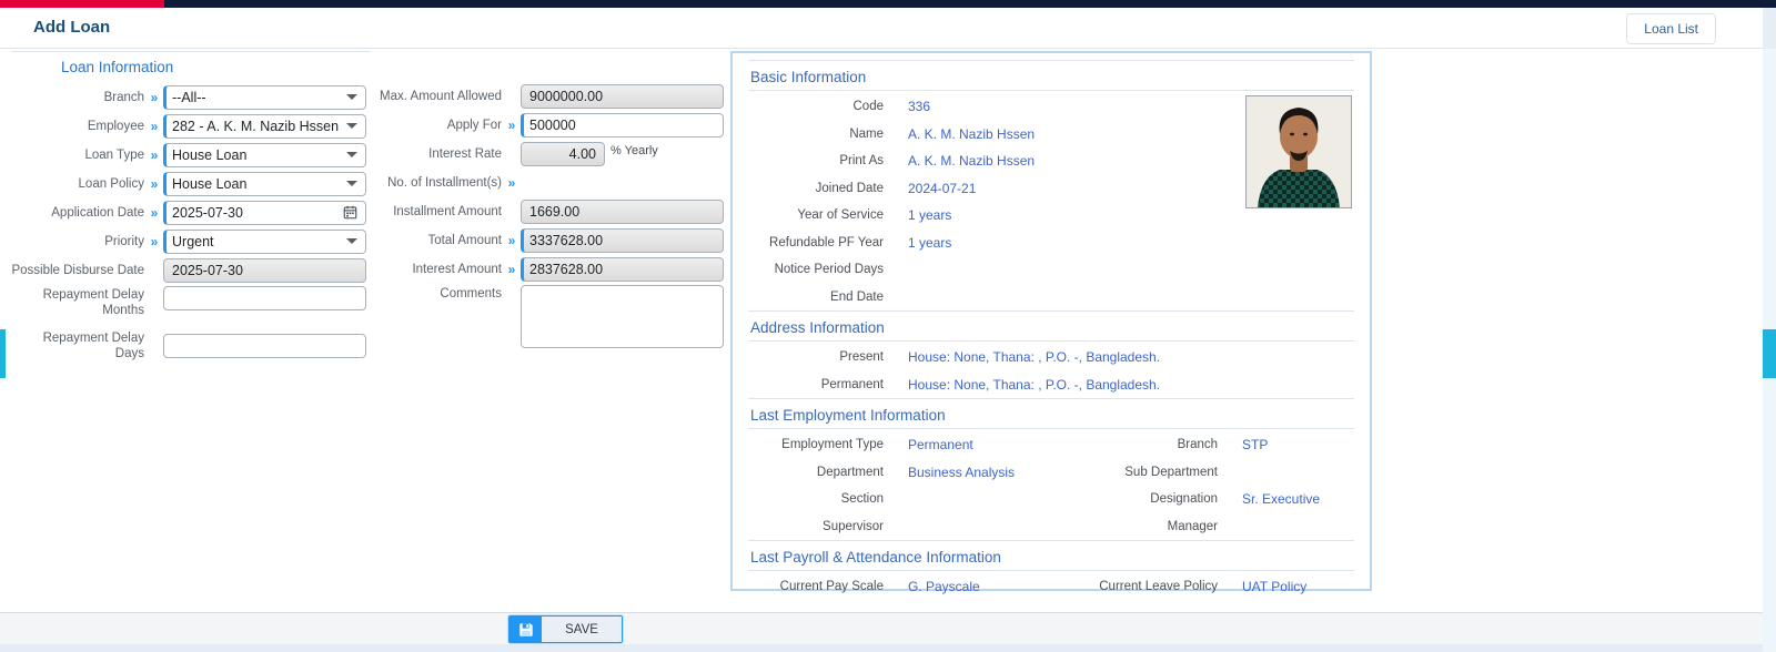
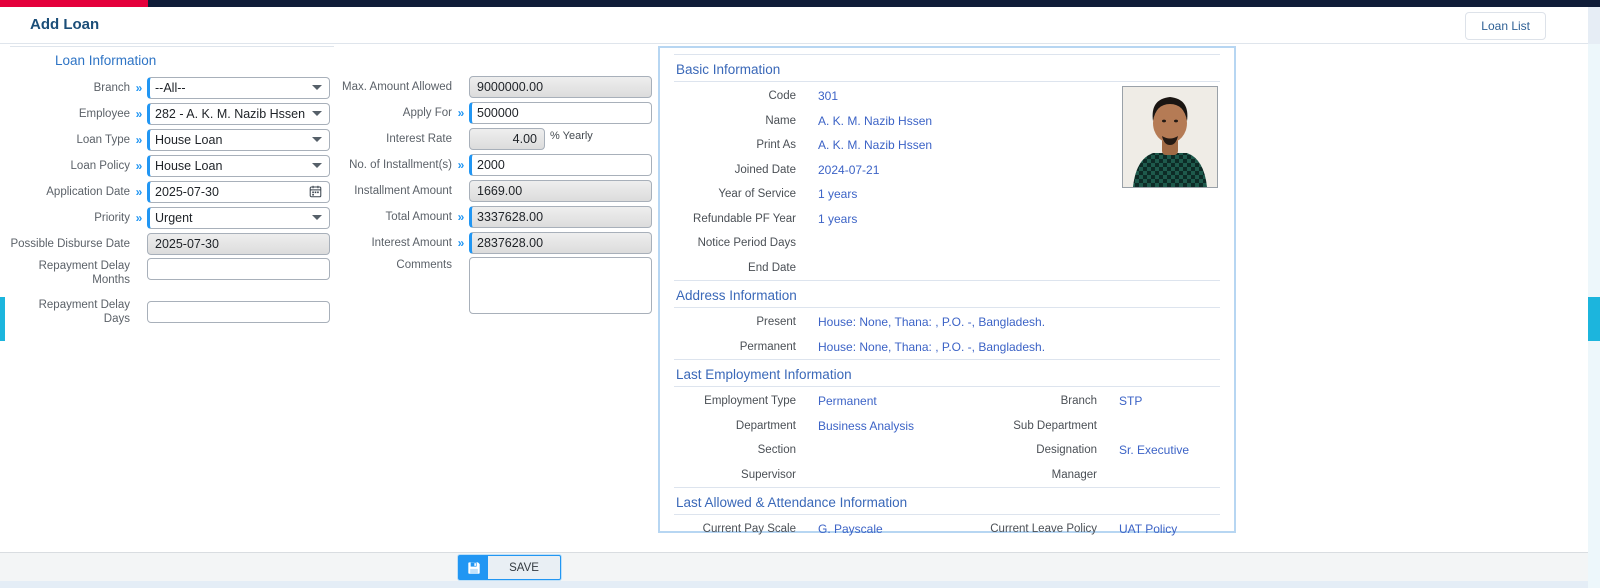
  Add Loan
  Loan List
  Loan Information
  Branch
  »
  --All--
  Employee
  »
  282 - A. K. M. Nazib Hssen
  Loan Type
  »
  House Loan
  Loan Policy
  »
  House Loan
  Application Date
  »
  2025-07-30
  Priority
  »
  Urgent
  Possible Disburse Date
  2025-07-30
  Repayment Delay Months
  Repayment Delay Days
  Max. Amount Allowed
  9000000.00
  Apply For
  »
  500000
  Interest Rate
  4.00
  % Yearly
  No. of Installment(s)
  »
+ 2000
  Installment Amount
  1669.00
  Total Amount
  »
  3337628.00
  Interest Amount
  »
  2837628.00
  Comments
  Basic Information
  Code
- 336
+ 301
  Name
  A. K. M. Nazib Hssen
  Print As
  A. K. M. Nazib Hssen
  Joined Date
  2024-07-21
  Year of Service
  1 years
  Refundable PF Year
  1 years
  Notice Period Days
  End Date
  Address Information
  Present
  House: None, Thana: , P.O. -, Bangladesh.
  Permanent
  House: None, Thana: , P.O. -, Bangladesh.
  Last Employment Information
  Employment Type
  Permanent
  Branch
  STP
  Department
  Business Analysis
  Sub Department
  Section
  Designation
  Sr. Executive
  Supervisor
  Manager
- Last Payroll & Attendance Information
+ Last Allowed & Attendance Information
  Current Pay Scale
  G. Payscale
  Current Leave Policy
  UAT Policy
  SAVE
